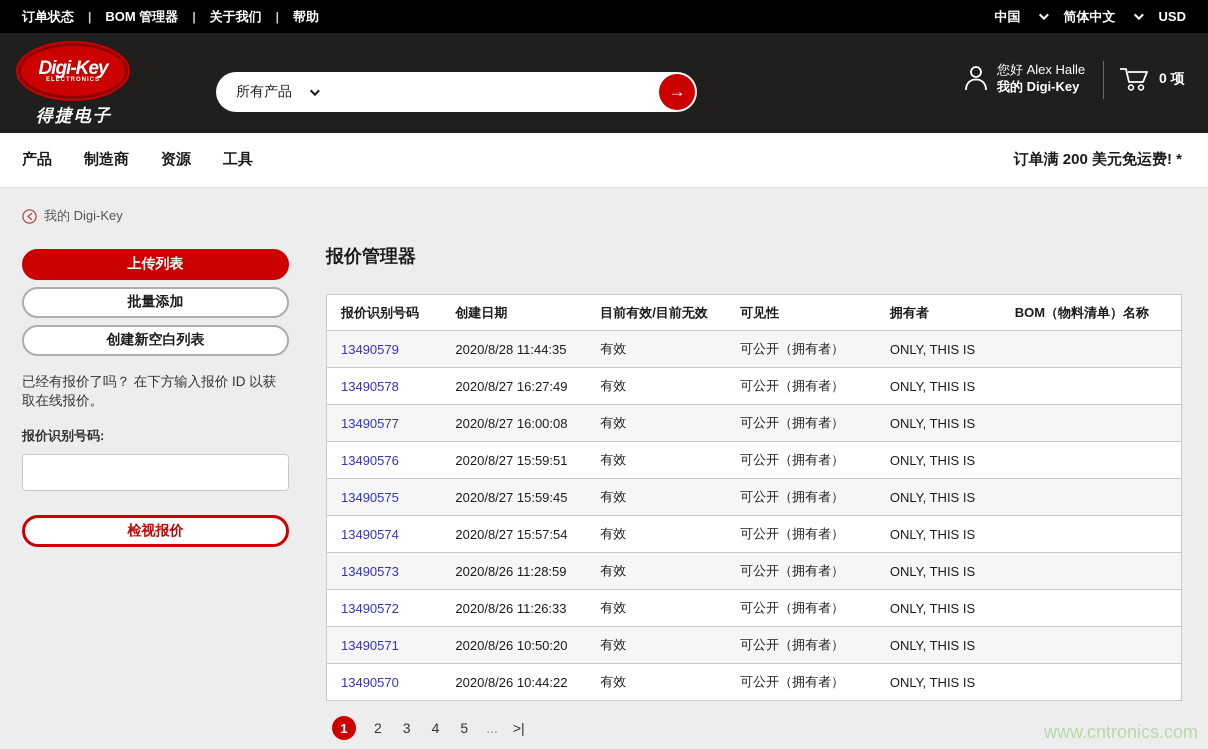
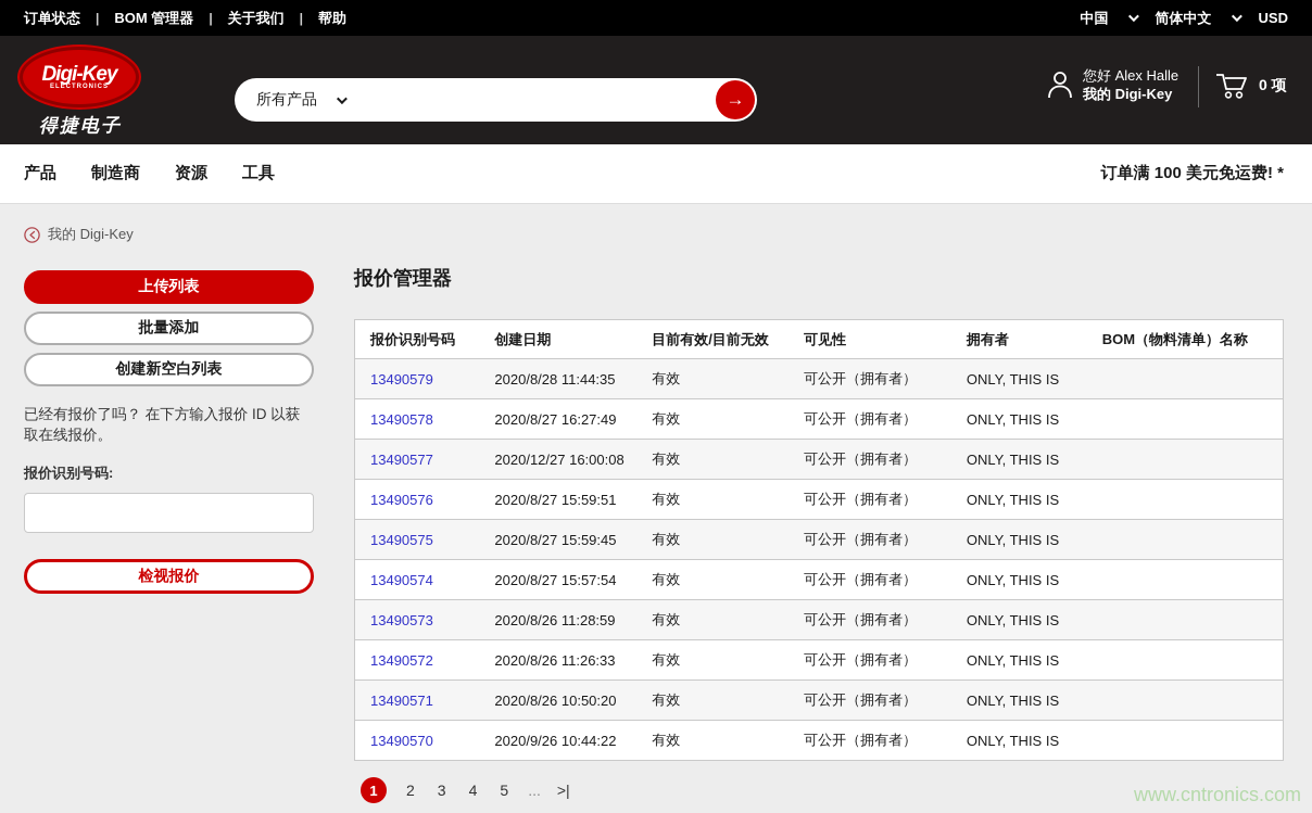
  订单状态
  |
  BOM 管理器
  |
  关于我们
  |
  帮助
  中国
  简体中文
  USD
  Digi-Key
  得捷电子
  所有产品
  →
  您好 Alex Halle
  我的 Digi-Key
  0 项
  产品
  制造商
  资源
  工具
- 订单满 200 美元免运费! *
+ 订单满 100 美元免运费! *
  我的 Digi-Key
  上传列表
  批量添加
  创建新空白列表
  已经有报价了吗？ 在下方输入报价 ID 以获取在线报价。
  报价识别号码:
  检视报价
  报价管理器
  报价识别号码	创建日期	目前有效/目前无效	可见性	拥有者	BOM（物料清单）名称
  13490579	2020/8/28 11:44:35	有效	可公开（拥有者）	ONLY, THIS IS
  13490578	2020/8/27 16:27:49	有效	可公开（拥有者）	ONLY, THIS IS
- 13490577	2020/8/27 16:00:08	有效	可公开（拥有者）	ONLY, THIS IS
+ 13490577	2020/12/27 16:00:08	有效	可公开（拥有者）	ONLY, THIS IS
  13490576	2020/8/27 15:59:51	有效	可公开（拥有者）	ONLY, THIS IS
  13490575	2020/8/27 15:59:45	有效	可公开（拥有者）	ONLY, THIS IS
  13490574	2020/8/27 15:57:54	有效	可公开（拥有者）	ONLY, THIS IS
  13490573	2020/8/26 11:28:59	有效	可公开（拥有者）	ONLY, THIS IS
  13490572	2020/8/26 11:26:33	有效	可公开（拥有者）	ONLY, THIS IS
  13490571	2020/8/26 10:50:20	有效	可公开（拥有者）	ONLY, THIS IS
- 13490570	2020/8/26 10:44:22	有效	可公开（拥有者）	ONLY, THIS IS
+ 13490570	2020/9/26 10:44:22	有效	可公开（拥有者）	ONLY, THIS IS
  1
  2
  3
  4
  5
  ...
  >|
  www.cntronics.com
